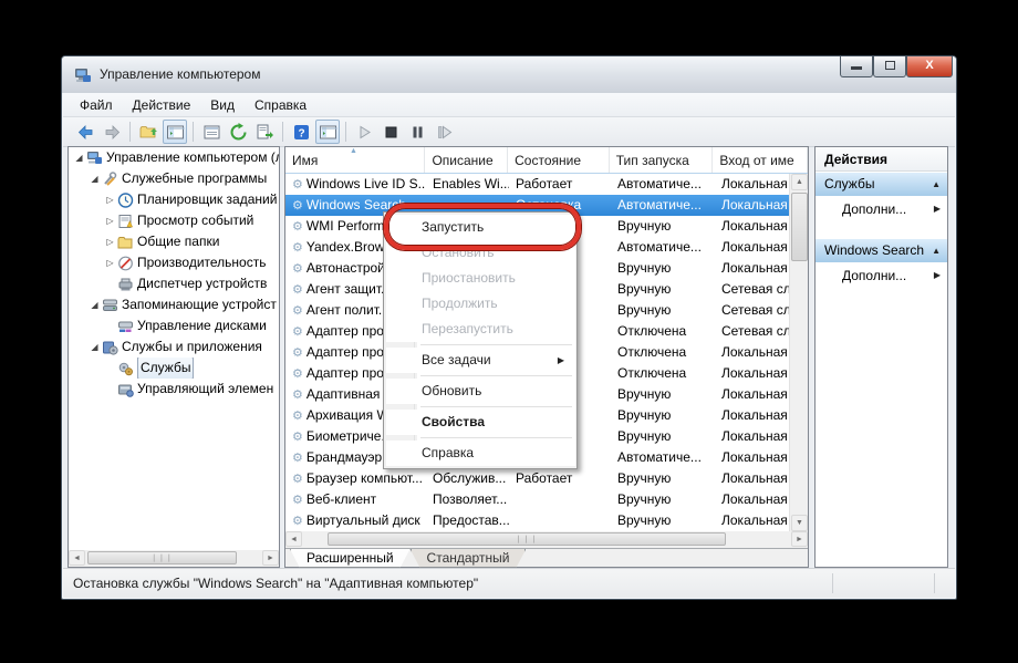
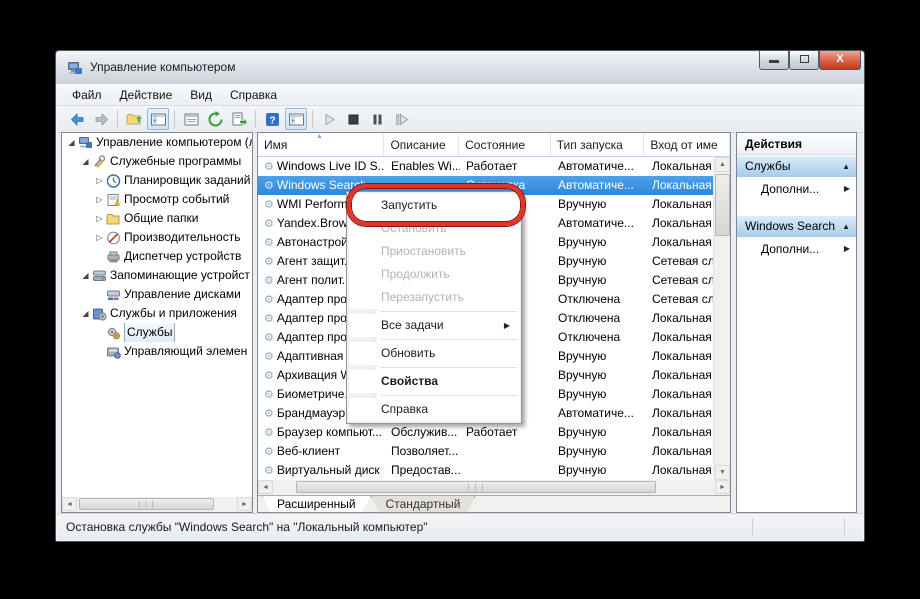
  Управление компьютером
  X
  Файл
  Действие
  Вид
  Справка
  ?
  ◢
  Управление компьютером (
  ◢
  Служебные программы
  ▷
  Планировщик заданий
  ▷
  Просмотр событий
  ▷
  Общие папки
  ▷
  Производительность
  Диспетчер устройств
  ◢
  Запоминающие устройст
  Управление дисками
  ◢
  Службы и приложения
  Службы
  Управляющий элемен
  Имя
  Описание
  Состояние
  Тип запуска
  Вход от име
  ⚙ Windows Live ID S..
  Enables Wi..
  Работает
  Автоматиче...
  Локальная
  ⚙ Windows Search
  Остановка
  Автоматиче...
  Локальная
  ⚙ WMI Perform
  Вручную
  Локальная
  ⚙ Yandex.Brow
  Автоматиче...
  Локальная
  ⚙ Автонастрой
  Вручную
  Локальная
  ⚙ Агент защит
  Вручную
  Сетевая сл
  ⚙ Агент полит.
  Вручную
  Сетевая сл
  ⚙ Адаптер про
  Отключена
  Сетевая сл
  ⚙ Адаптер про
  Отключена
  Локальная
  ⚙ Адаптер про
  Отключена
  Локальная
  ⚙ Адаптивная
  Вручную
  Локальная
  ⚙ Архивация
  Вручную
  Локальная
  ⚙ Биометриче
  Вручную
  Локальная
  ⚙ Брандмауэр
  Автоматиче...
  Локальная
  ⚙ Браузер компьют...
  Обслужив...
  Работает
  Вручную
  Локальная
  ⚙ Веб-клиент
  Позволяет...
  Вручную
  Локальная
  ⚙ Виртуальный диск
  Предостав...
  Вручную
  Локальная
  Расширенный
  Стандартный
  Действия
  Службы
  ▲
  Дополни...
  ▶
  Windows Search
  ▲
  Дополни...
  ▶
  Запустить
  Остановить
  Приостановить
  Продолжить
  Перезапустить
  Все задачи
  ▶
  Обновить
  Свойства
  Справка
- Остановка службы "Windows Search" на "Адаптивная компьютер"
+ Остановка службы "Windows Search" на "Локальный компьютер"
